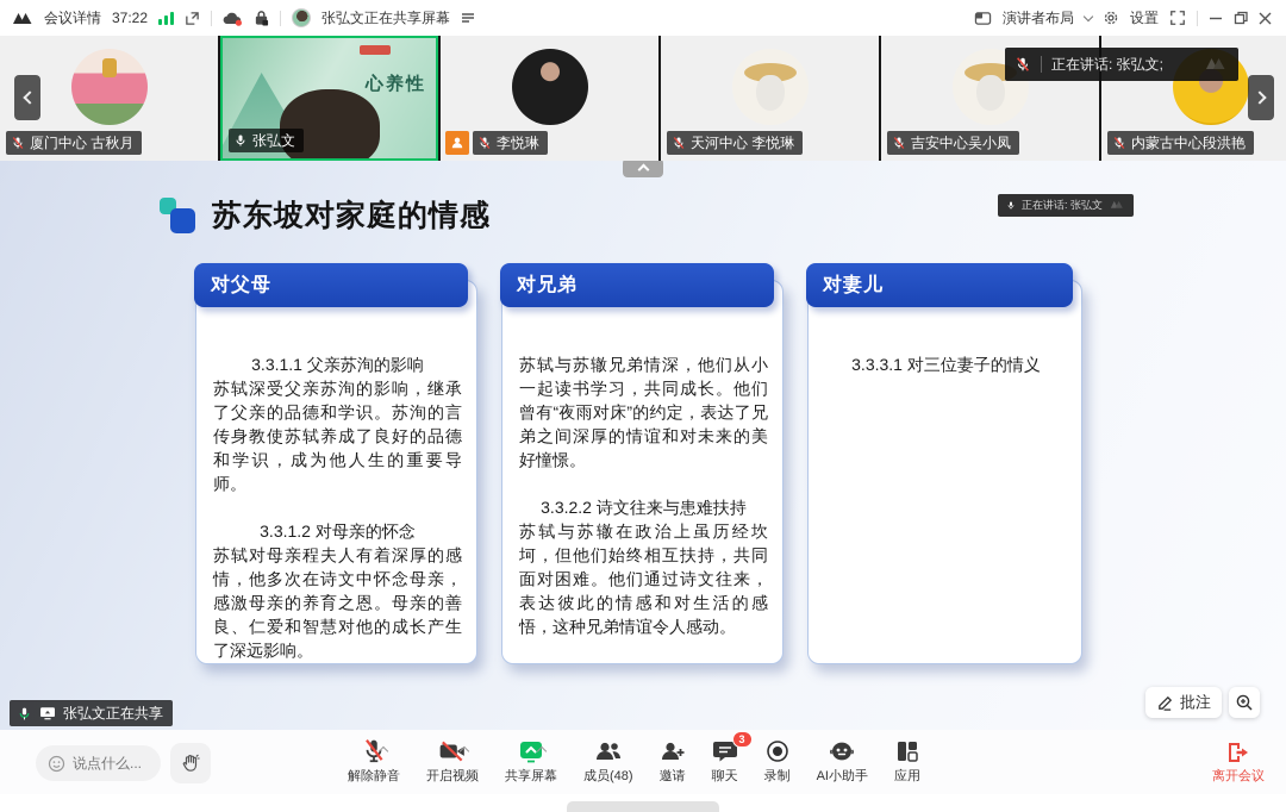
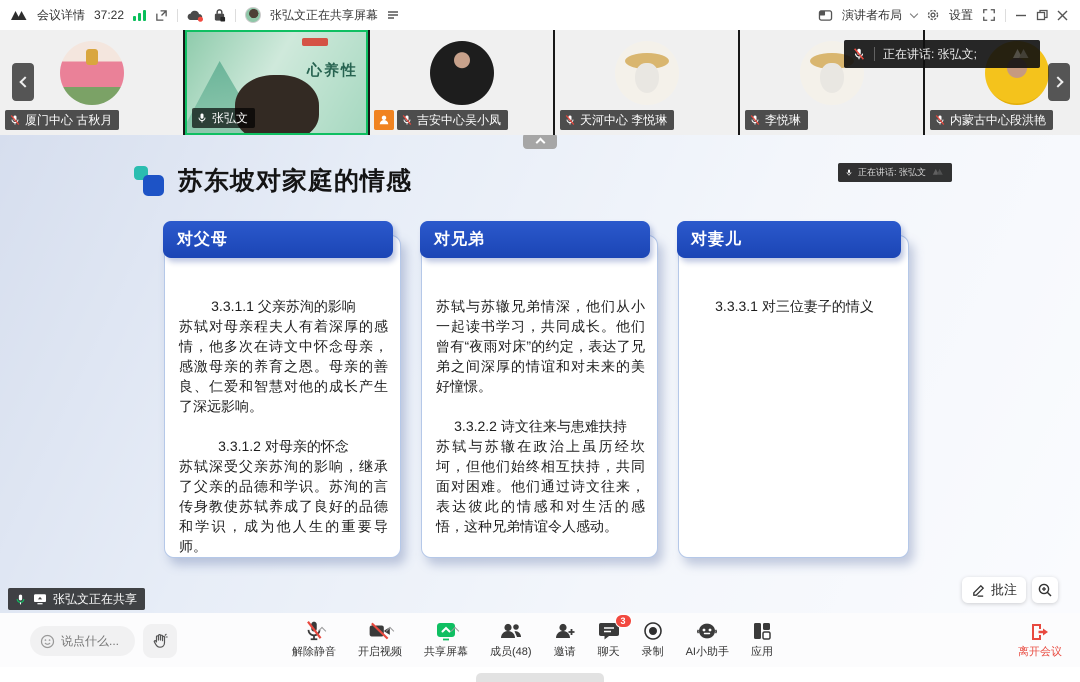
  会议详情
  37:22
  张弘文正在共享屏幕
  演讲者布局
  设置
  厦门中心 古秋月
  心养性
  张弘文
- 李悦琳
+ 吉安中心吴小凤
  天河中心 李悦琳
- 吉安中心吴小凤
+ 李悦琳
  内蒙古中心段洪艳
  正在讲话: 张弘文;
  苏东坡对家庭的情感
  正在讲话: 张弘文
  3.3.1.1 父亲苏洵的影响
- 苏轼深受父亲苏洵的影响，继承了父亲的品德和学识。苏洵的言传身教使苏轼养成了良好的品德和学识，成为他人生的重要导师。
+ 苏轼对母亲程夫人有着深厚的感情，他多次在诗文中怀念母亲，感激母亲的养育之恩。母亲的善良、仁爱和智慧对他的成长产生了深远影响。
  3.3.1.2 对母亲的怀念
- 苏轼对母亲程夫人有着深厚的感情，他多次在诗文中怀念母亲，感激母亲的养育之恩。母亲的善良、仁爱和智慧对他的成长产生了深远影响。
+ 苏轼深受父亲苏洵的影响，继承了父亲的品德和学识。苏洵的言传身教使苏轼养成了良好的品德和学识，成为他人生的重要导师。
  对父母
  苏轼与苏辙兄弟情深，他们从小一起读书学习，共同成长。他们曾有“夜雨对床”的约定，表达了兄弟之间深厚的情谊和对未来的美好憧憬。
  3.3.2.2 诗文往来与患难扶持
  苏轼与苏辙在政治上虽历经坎坷，但他们始终相互扶持，共同面对困难。他们通过诗文往来，表达彼此的情感和对生活的感悟，这种兄弟情谊令人感动。
  对兄弟
  3.3.3.1 对三位妻子的情义
  对妻儿
  张弘文正在共享
  批注
  说点什么...
  解除静音
  开启视频
  共享屏幕
  成员(48)
  邀请
  3
  聊天
  录制
  AI小助手
  应用
  离开会议
